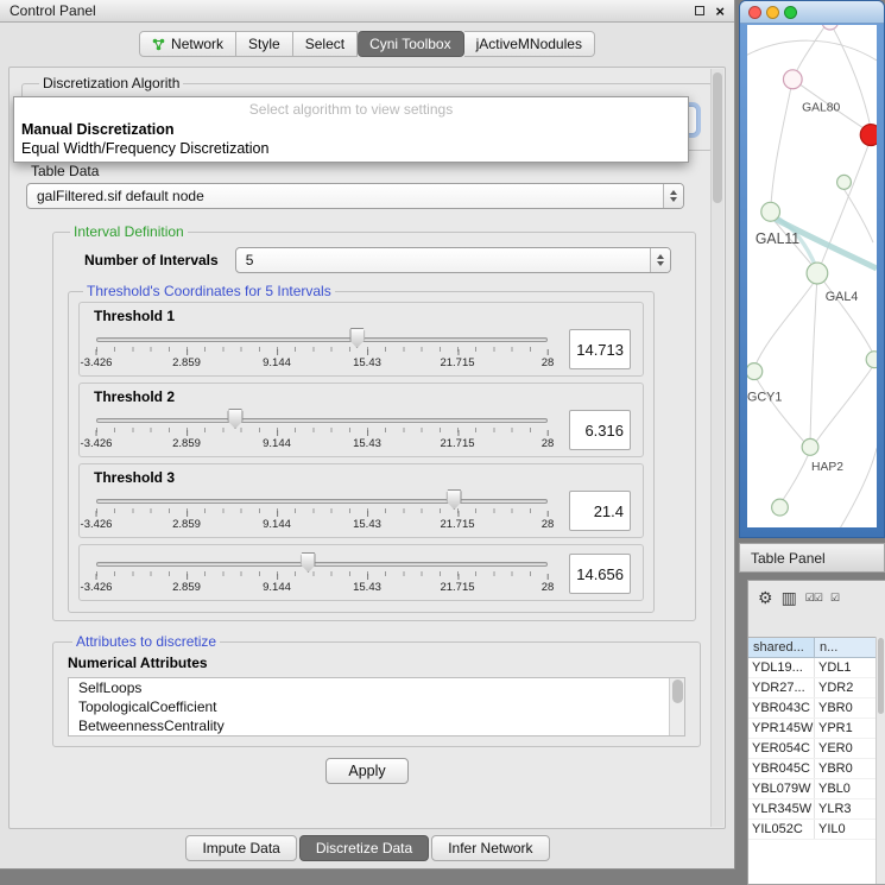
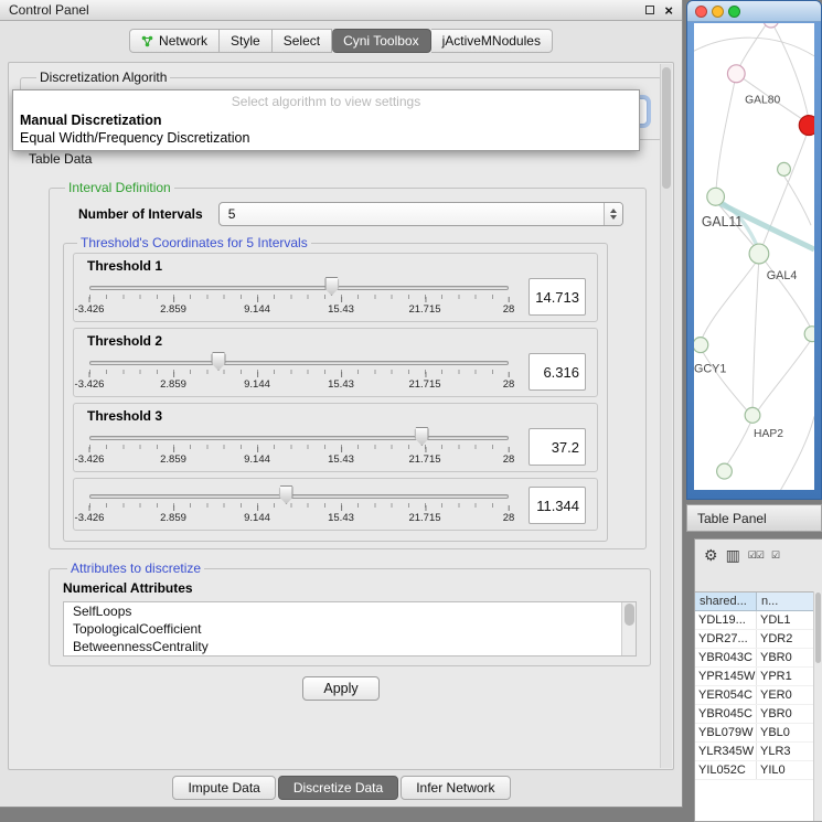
  Control Panel
  ×
  Network
  Style
  Select
  Cyni Toolbox
  jActiveMNodules
  Discretization Algorith
  Select algorithm to view settings
  Manual Discretization
  Equal Width/Frequency Discretization
  Table Data
- galFiltered.sif default node
  Interval Definition
  Number of Intervals
  5
  Threshold's Coordinates for 5 Intervals
  Threshold 1
  -3.426
  2.859
  9.144
  15.43
  21.715
  28
  14.713
  Threshold 2
  -3.426
  2.859
  9.144
  15.43
  21.715
  28
  6.316
  Threshold 3
  -3.426
  2.859
  9.144
  15.43
  21.715
  28
- 21.4
+ 37.2
  -3.426
  2.859
  9.144
  15.43
  21.715
  28
- 14.656
+ 11.344
  Attributes to discretize
  Numerical Attributes
  SelfLoops
  TopologicalCoefficient
  BetweennessCentrality
  Apply
  Impute Data
  Discretize Data
  Infer Network
  GAL80
  GAL11
  GAL4
  GCY1
  HAP2
  Table Panel
  ⚙
  ▥
  ☑☑
  ☑
  shared...
  n...
  YDL19...
  YDL1
  YDR27...
  YDR2
  YBR043C
  YBR0
  YPR145W
  YPR1
  YER054C
  YER0
  YBR045C
  YBR0
  YBL079W
  YBL0
  YLR345W
  YLR3
  YIL052C
  YIL0
